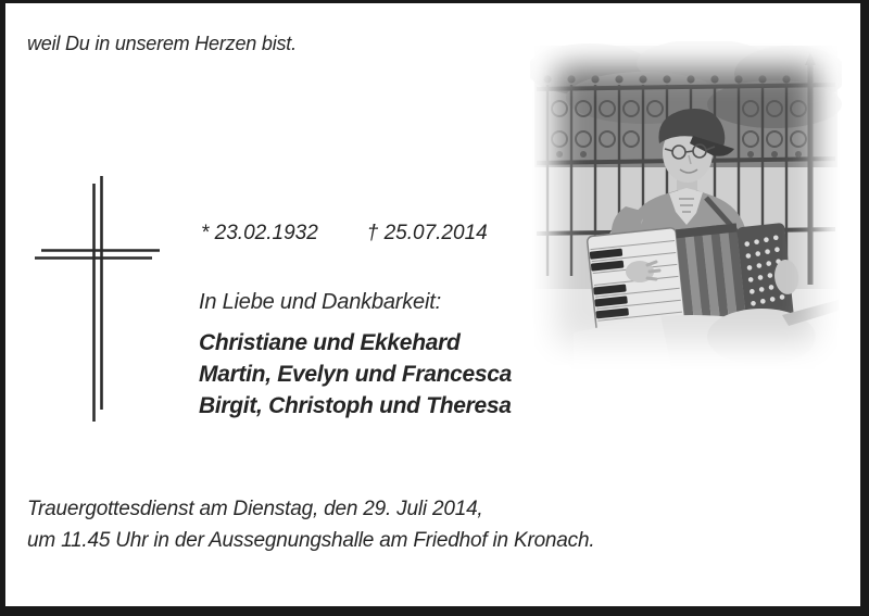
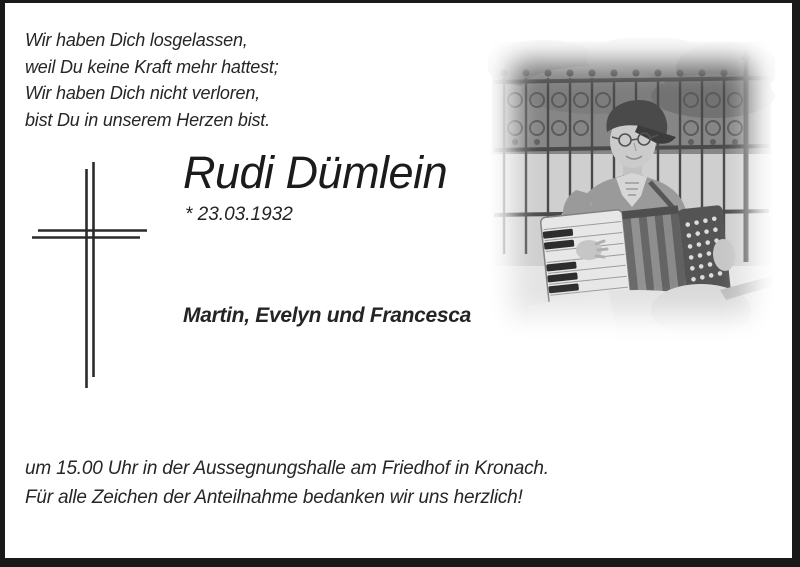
+ Wir haben Dich losgelassen,
+ weil Du keine Kraft mehr hattest;
+ Wir haben Dich nicht verloren,
- weil Du in unserem Herzen bist.
+ bist Du in unserem Herzen bist.
+ Rudi Dümlein
- * 23.02.1932
+ * 23.03.1932
- † 25.07.2014
- In Liebe und Dankbarkeit:
- Christiane und Ekkehard
  Martin, Evelyn und Francesca
- Birgit, Christoph und Theresa
- Trauergottesdienst am Dienstag, den 29. Juli 2014,
- um 11.45 Uhr in der Aussegnungshalle am Friedhof in Kronach.
+ um 15.00 Uhr in der Aussegnungshalle am Friedhof in Kronach.
+ Für alle Zeichen der Anteilnahme bedanken wir uns herzlich!
